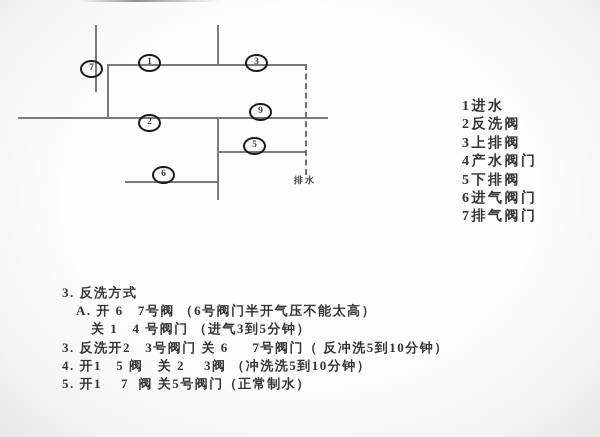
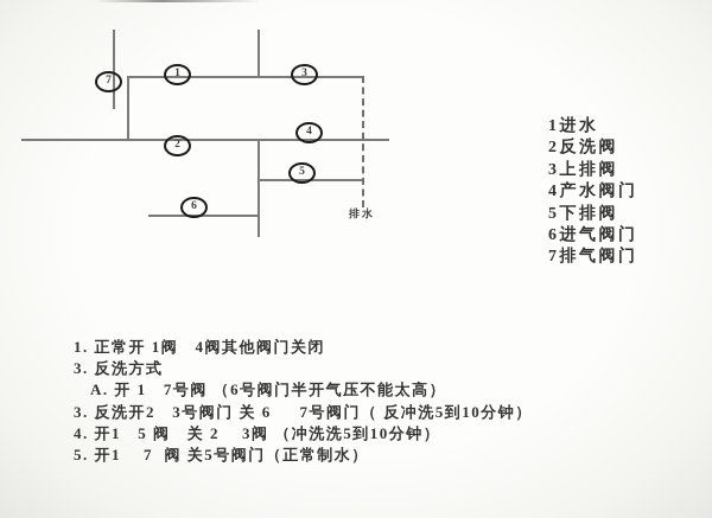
  1
  2
  3
- 9
+ 4
  5
  6
  7
  排水
  1进水
  2反洗阀
  3上排阀
  4产水阀门
  5下排阀
  6进气阀门
  7排气阀门
+ 1. 正常开 1阀 4阀其他阀门关闭
  3. 反洗方式
- A. 开 6 7号阀 （6号阀门半开气压不能太高）
+ A. 开 1 7号阀 （6号阀门半开气压不能太高）
- 关 1 4 号阀门 （进气3到5分钟）
  3. 反洗开2 3号阀门 关 6 7号阀门（ 反冲洗5到10分钟）
  4. 开1 5 阀 关 2 3阀 （冲洗洗5到10分钟）
  5. 开1 7 阀 关5号阀门（正常制水）
